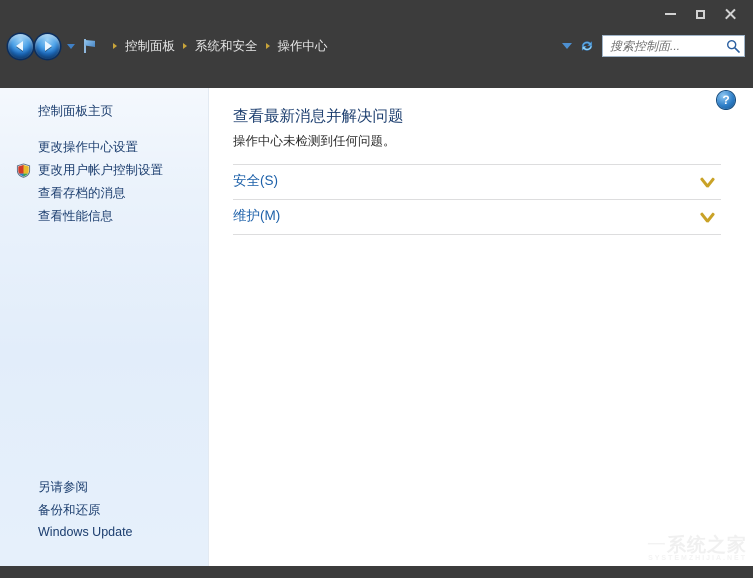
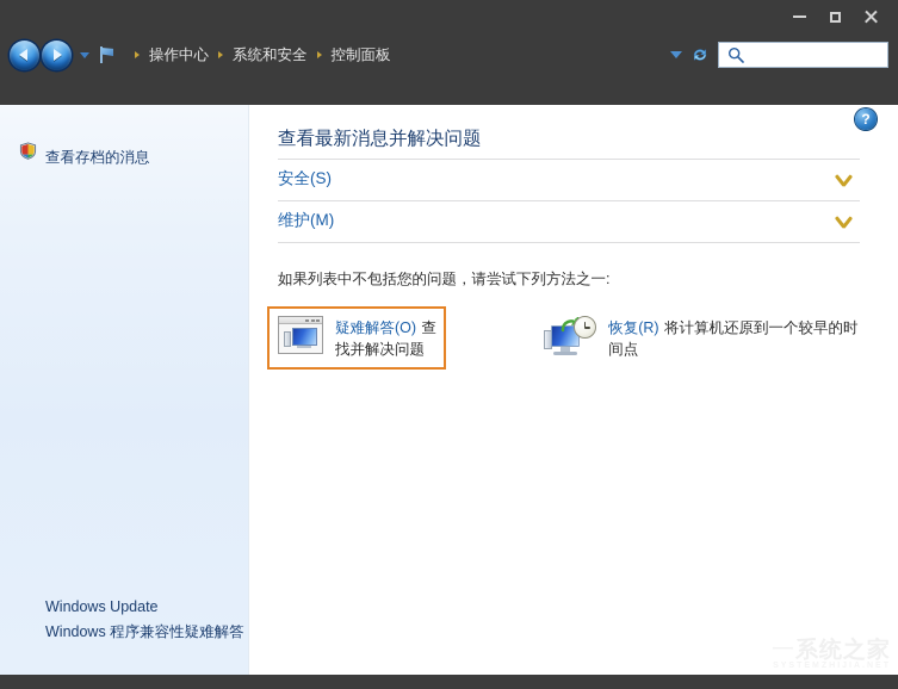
- 控制面板
+ 操作中心
  系统和安全
- 操作中心
+ 控制面板
- 搜索控制面...
- 控制面板主页
- 更改操作中心设置
- 更改用户帐户控制设置
  查看存档的消息
- 查看性能信息
- 另请参阅
- 备份和还原
  Windows Update
+ Windows 程序兼容性疑难解答
  ?
  查看最新消息并解决问题
- 操作中心未检测到任何问题。
  安全(S)
  维护(M)
+ 如果列表中不包括您的问题，请尝试下列方法之一:
+ 疑难解答(O) 查找并解决问题
+ 恢复(R) 将计算机还原到一个较早的时间点
